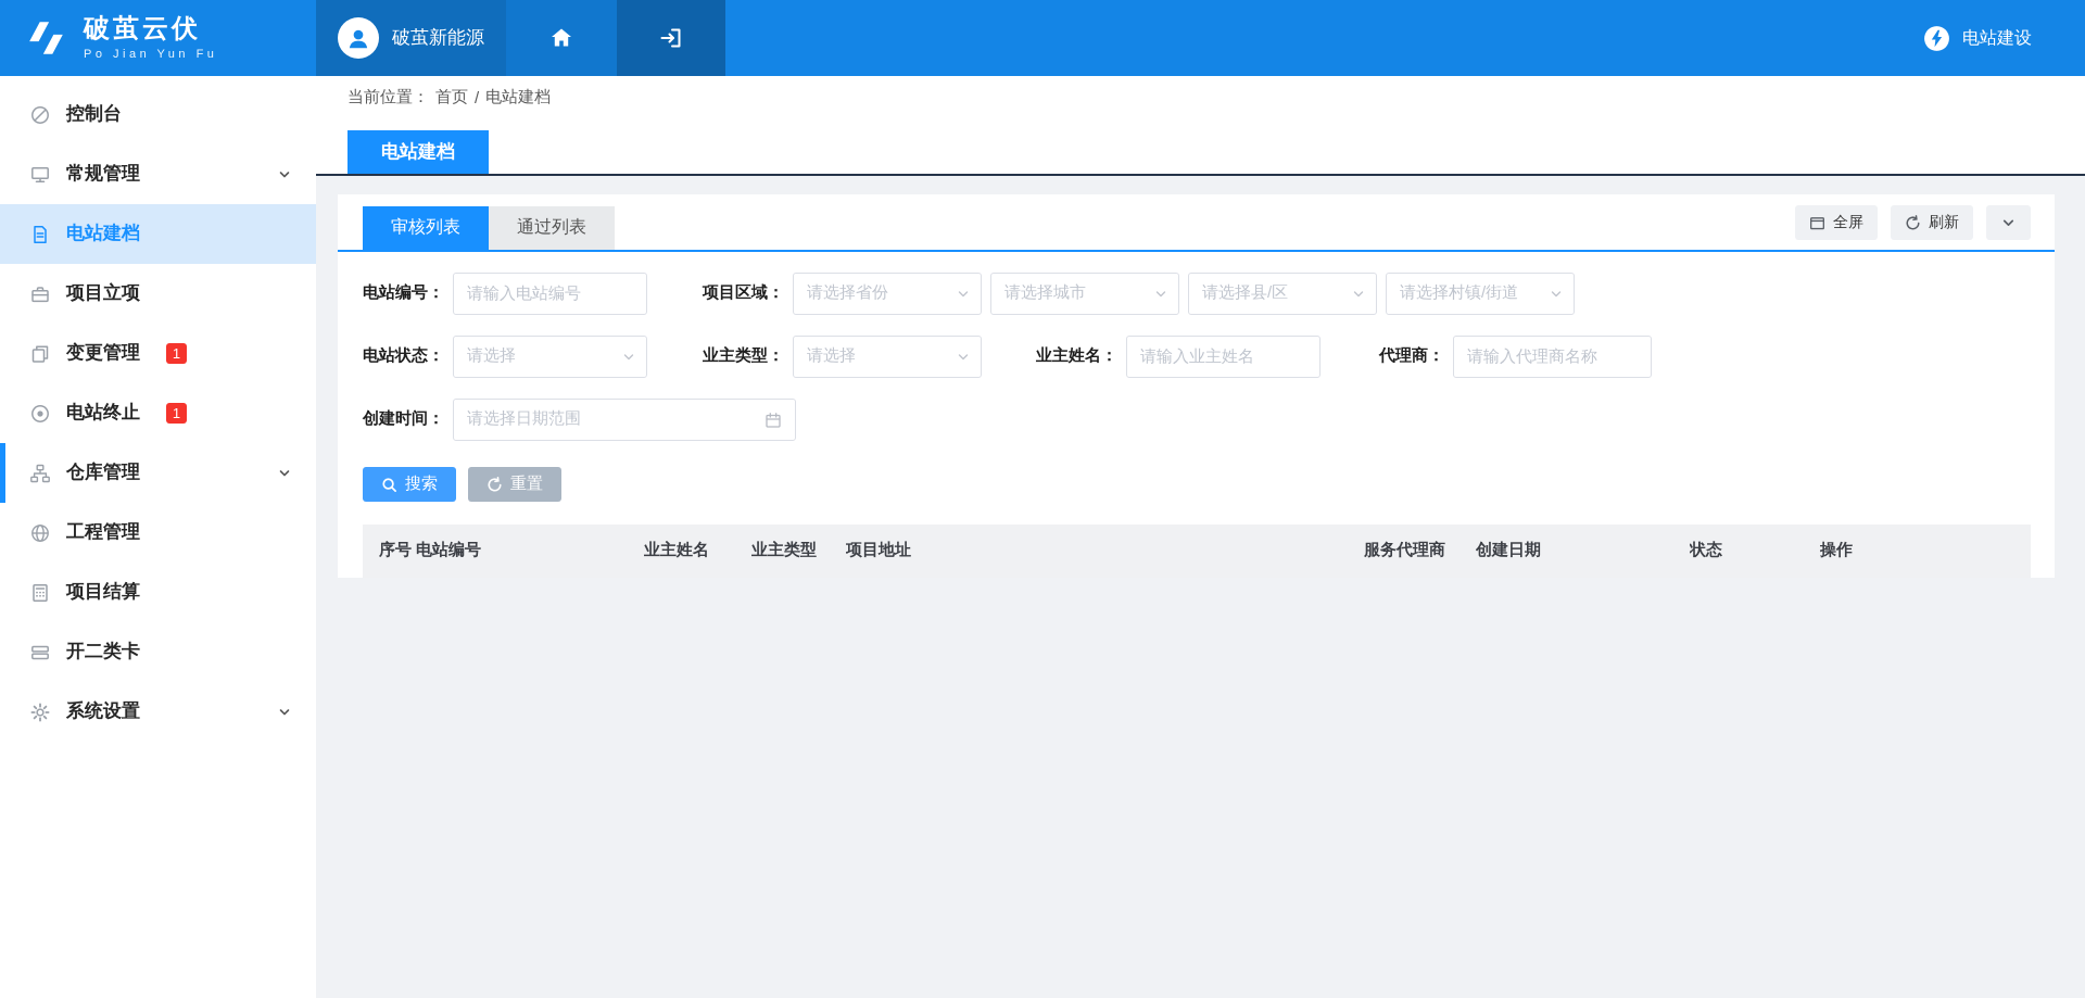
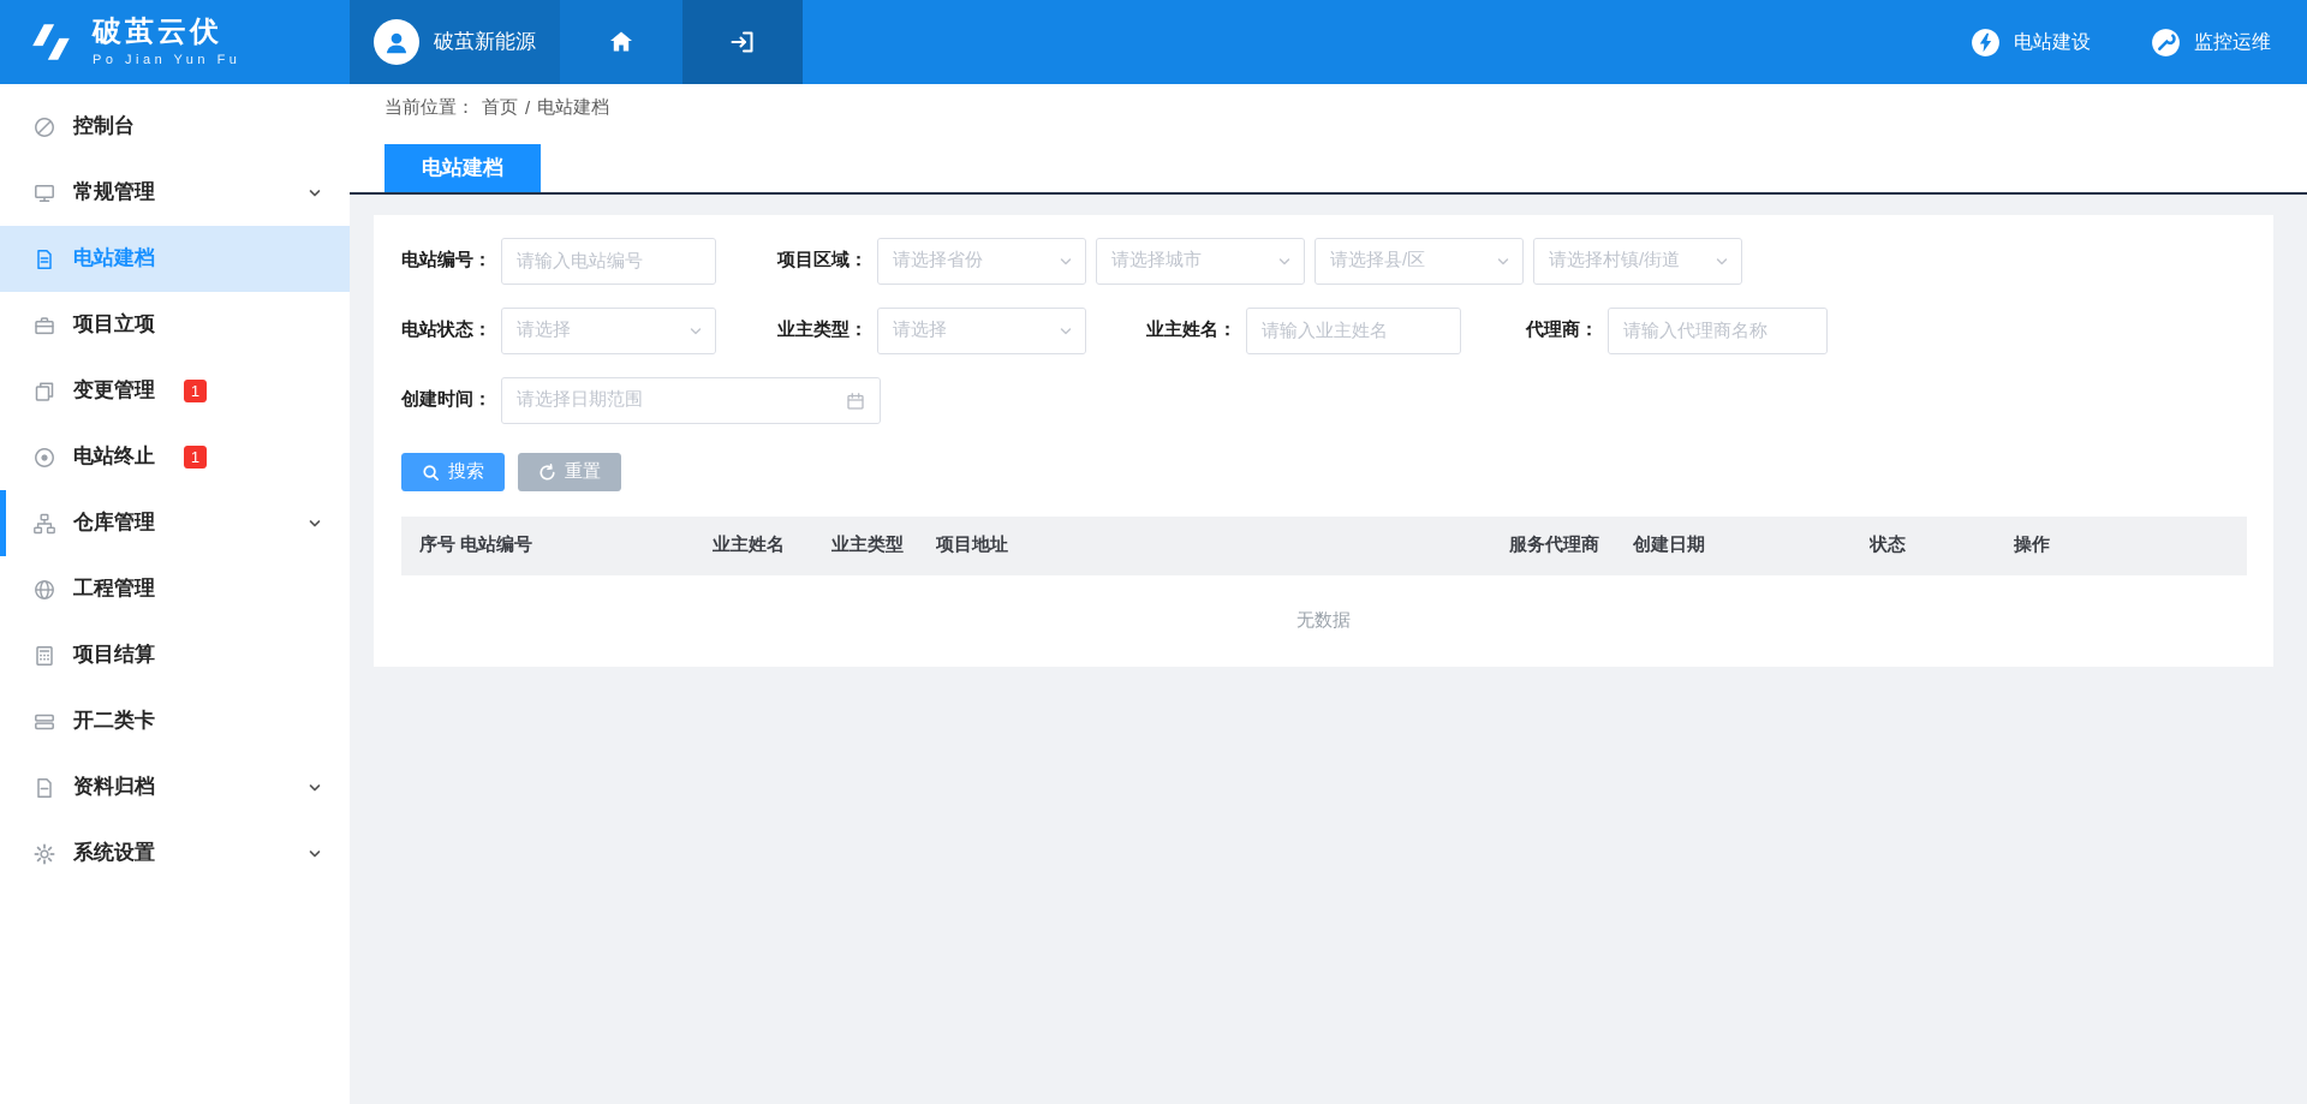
  破茧云伏
  Po Jian Yun Fu
  破茧新能源
  电站建设
+ 监控运维
  控制台
  常规管理
  电站建档
  项目立项
  变更管理
  1
  电站终止
  1
  仓库管理
  工程管理
  项目结算
  开二类卡
+ 资料归档
  系统设置
  当前位置：
  首页
  /
  电站建档
  电站建档
- 审核列表
- 通过列表
- 全屏
- 刷新
  电站编号：
  请输入电站编号
  项目区域：
  请选择省份
  请选择城市
  请选择县/区
  请选择村镇/街道
  电站状态：
  请选择
  业主类型：
  请选择
  业主姓名：
  请输入业主姓名
  代理商：
  请输入代理商名称
  创建时间：
  请选择日期范围
  搜索
  重置
  序号
  电站编号
  业主姓名
  业主类型
  项目地址
  服务代理商
  创建日期
  状态
  操作
+ 无数据
